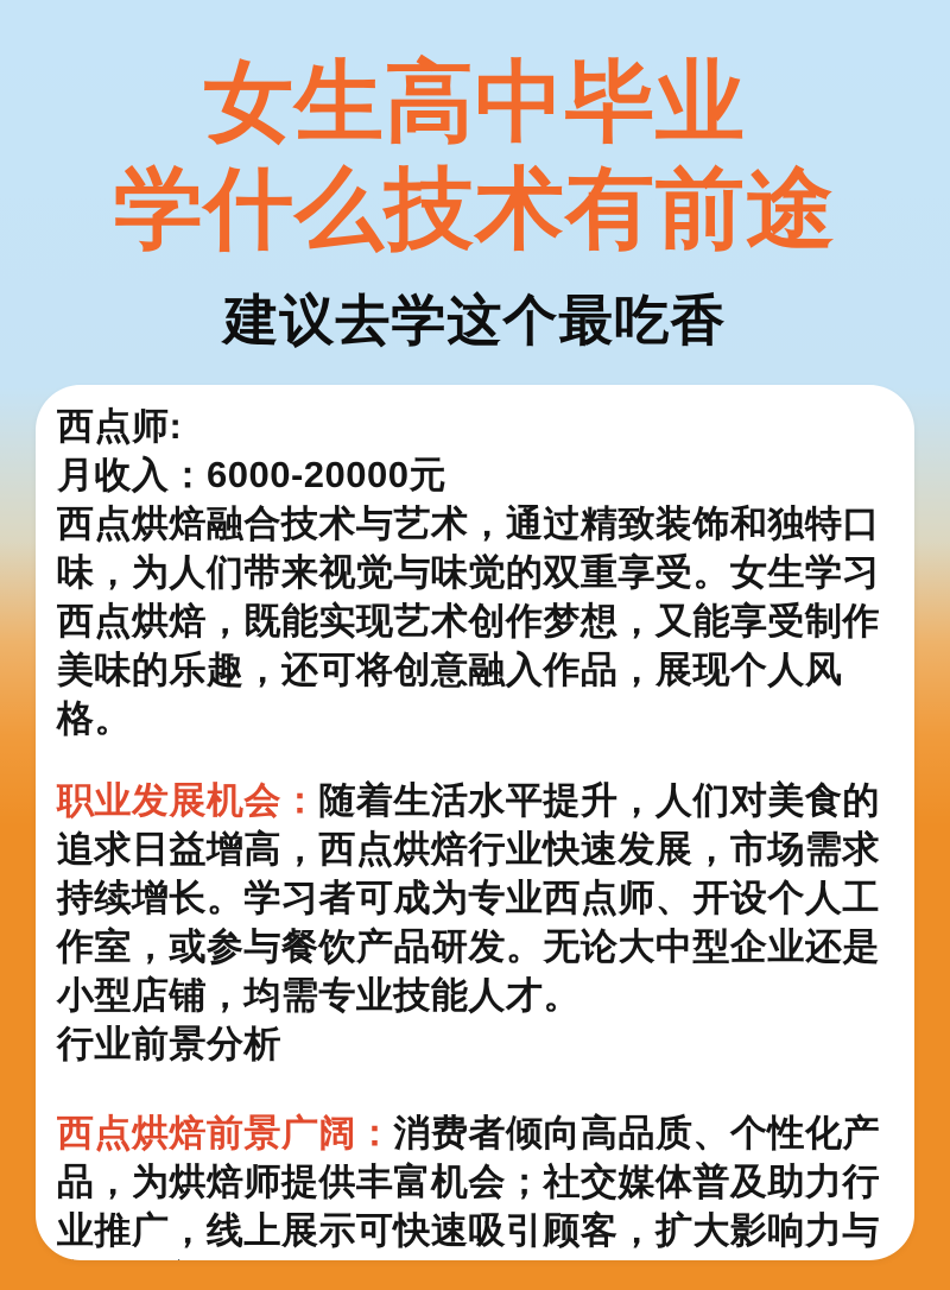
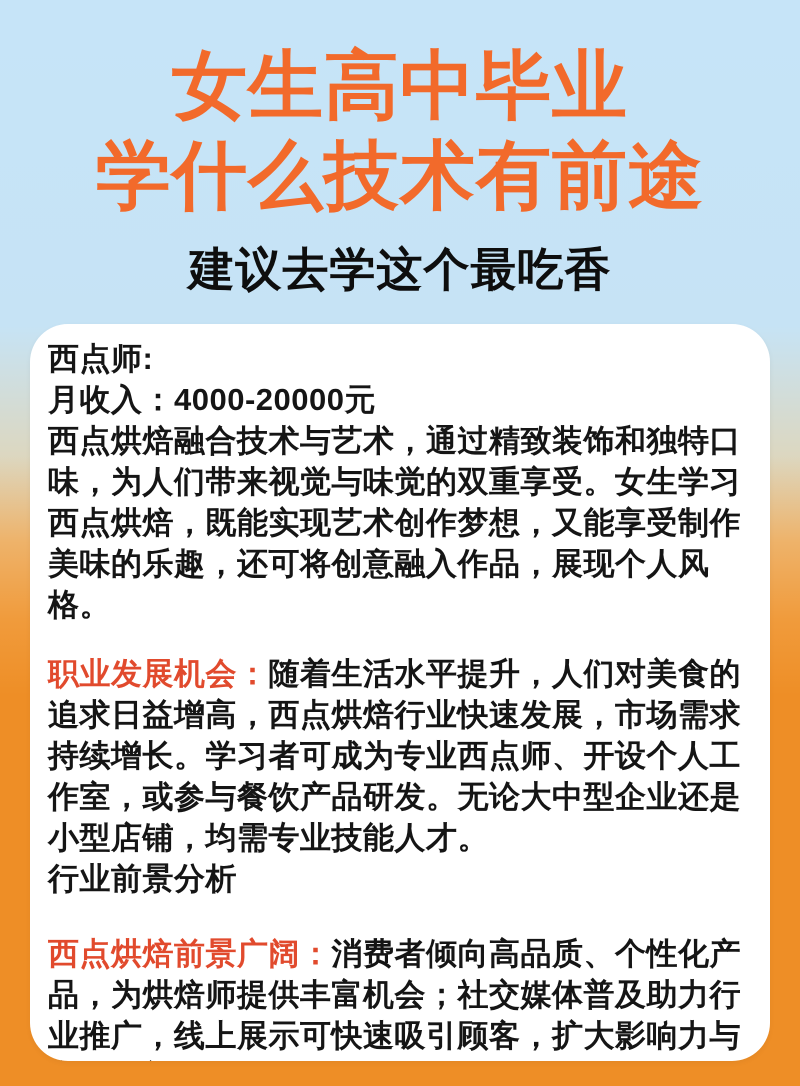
  女生高中毕业
  学什么技术有前途
  建议去学这个最吃香
  西点师:
- 月收入：6000-20000元
+ 月收入：4000-20000元
  西点烘焙融合技术与艺术，通过精致装饰和独特口味，为人们带来视觉与味觉的双重享受。女生学习西点烘焙，既能实现艺术创作梦想，又能享受制作美味的乐趣，还可将创意融入作品，展现个人风格。
  职业发展机会：随着生活水平提升，人们对美食的追求日益增高，西点烘焙行业快速发展，市场需求持续增长。学习者可成为专业西点师、开设个人工作室，或参与餐饮产品研发。无论大中型企业还是小型店铺，均需专业技能人才。
  行业前景分析
  西点烘焙前景广阔：消费者倾向高品质、个性化产品，为烘焙师提供丰富机会；社交媒体普及助力行业推广，线上展示可快速吸引顾客，扩大影响力与
